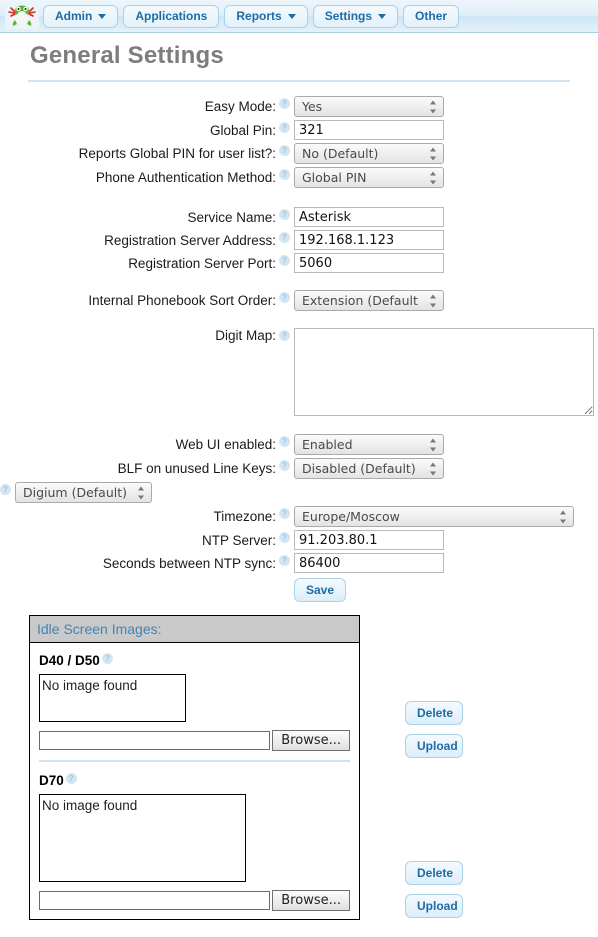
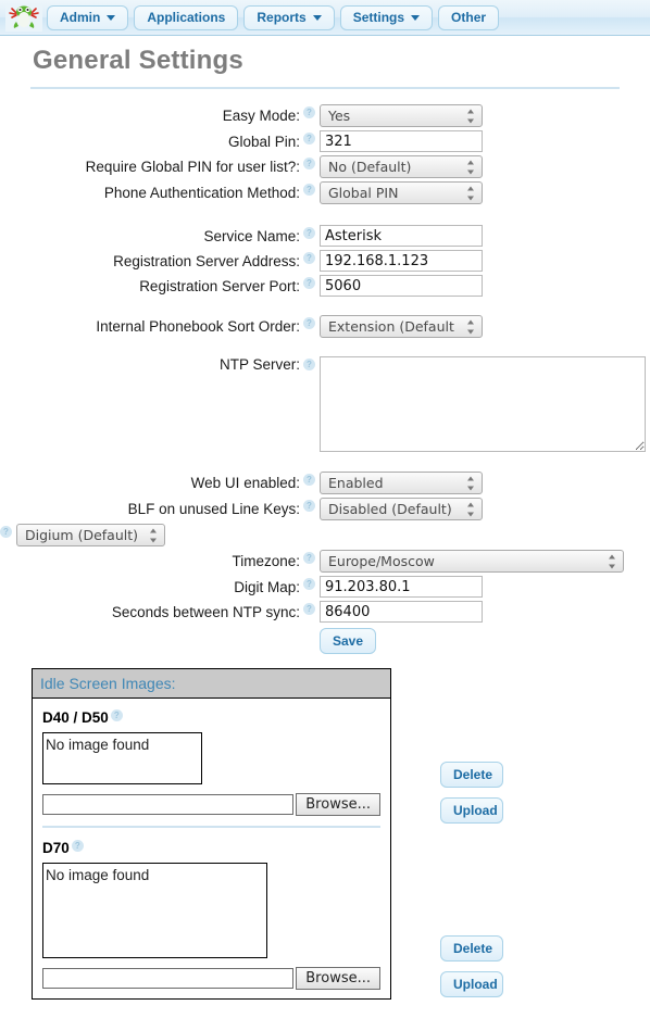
  Admin
  Applications
  Reports
  Settings
  Other
  General Settings
  Easy Mode:
  ?
  Yes
  Global Pin:
  ?
  321
- Reports Global PIN for user list?:
+ Require Global PIN for user list?:
  ?
  No (Default)
  Phone Authentication Method:
  ?
  Global PIN
  Service Name:
  ?
  Asterisk
  Registration Server Address:
  ?
  192.168.1.123
  Registration Server Port:
  ?
  5060
  Internal Phonebook Sort Order:
  ?
  Extension (Default
- Digit Map:
+ NTP Server:
  ?
  Web UI enabled:
  ?
  Enabled
  BLF on unused Line Keys:
  ?
  Disabled (Default)
  ?
  Digium (Default)
  Timezone:
  ?
  Europe/Moscow
- NTP Server:
+ Digit Map:
  ?
  91.203.80.1
  Seconds between NTP sync:
  ?
  86400
  Save
  Idle Screen Images:
  D40 / D50
  ?
  No image found
  Browse...
  Delete
  Upload
  D70
  ?
  No image found
  Browse...
  Delete
  Upload
